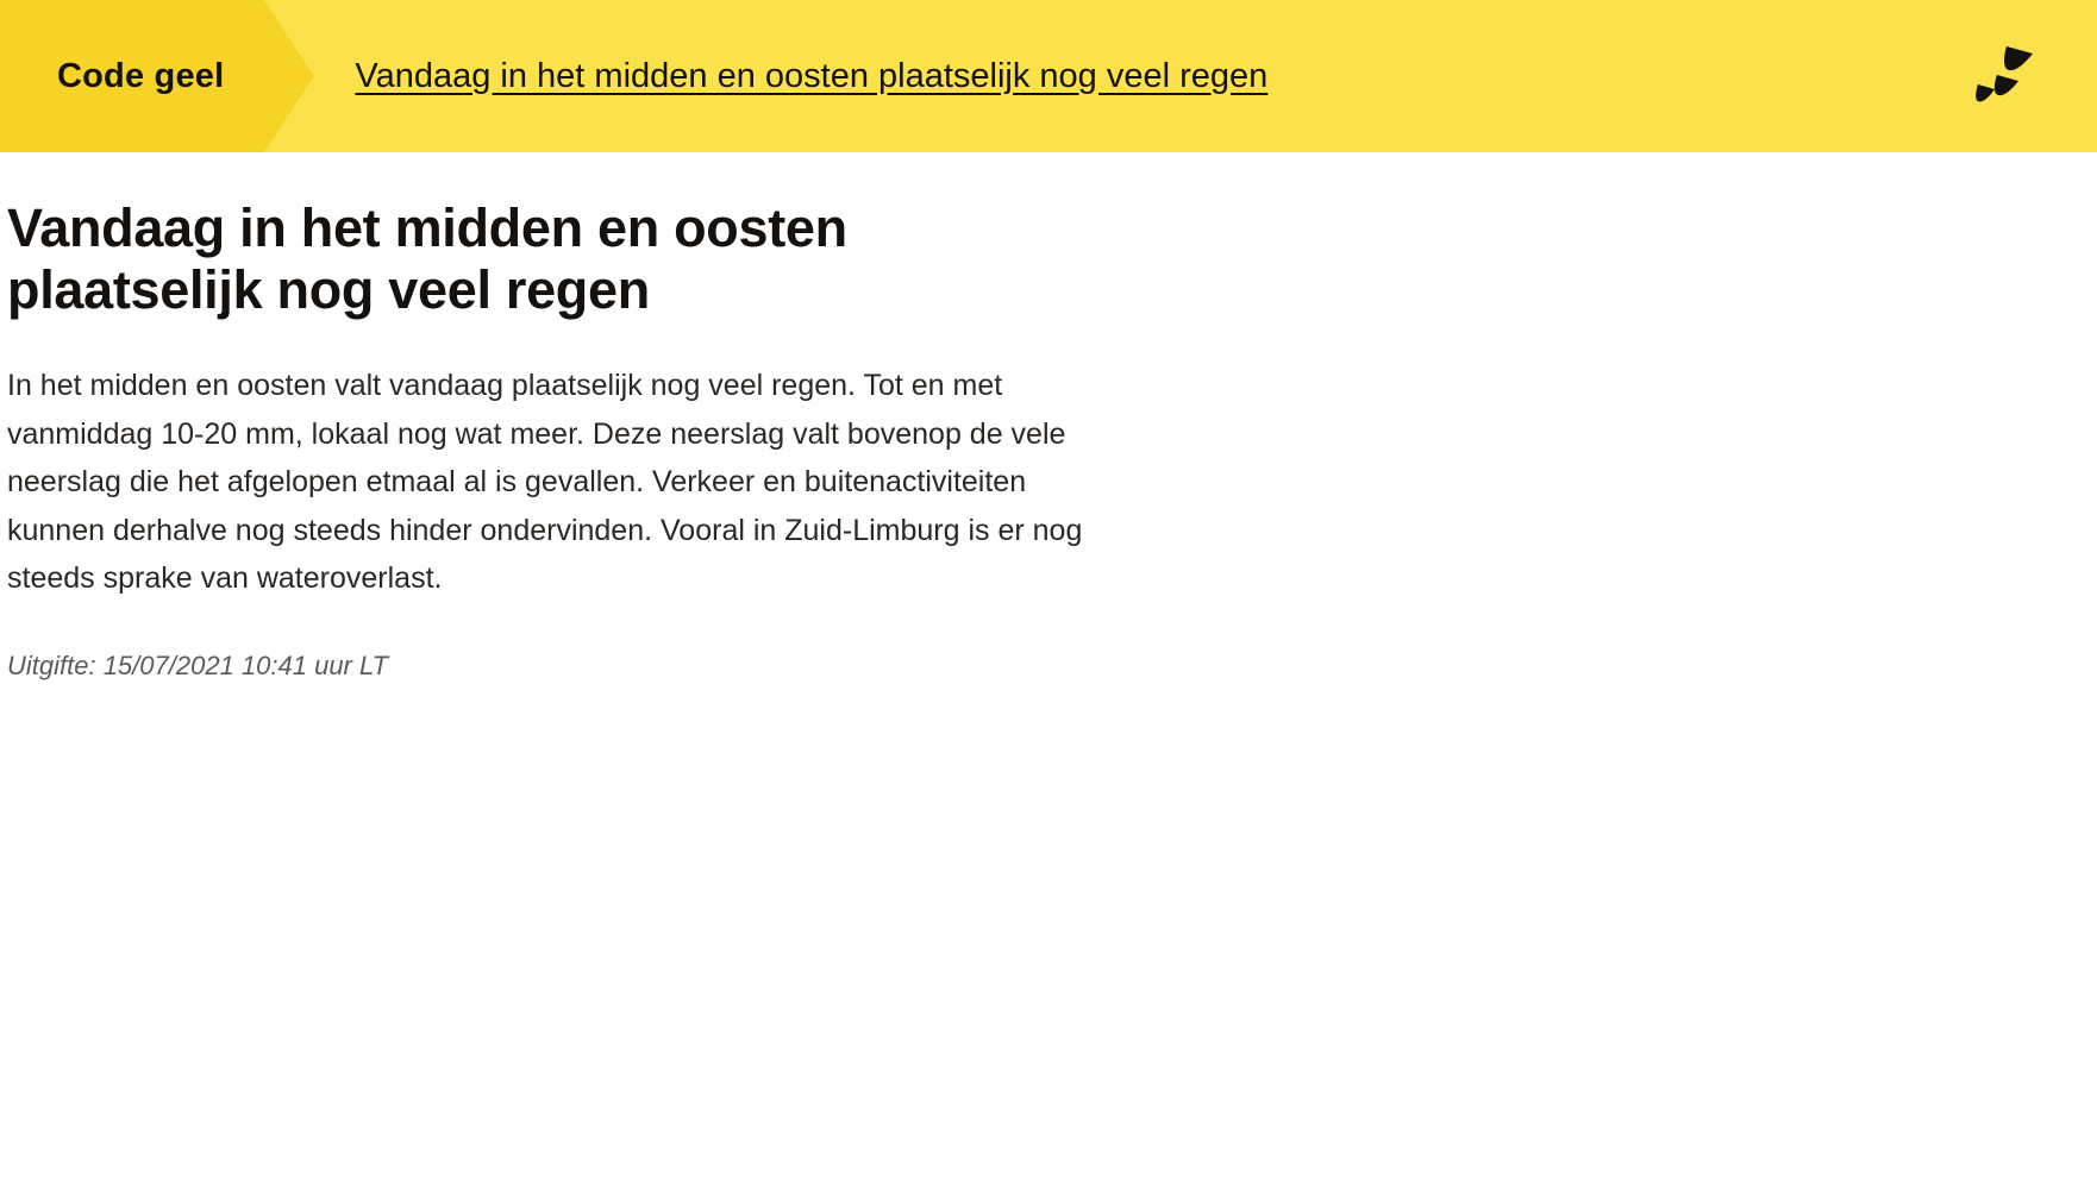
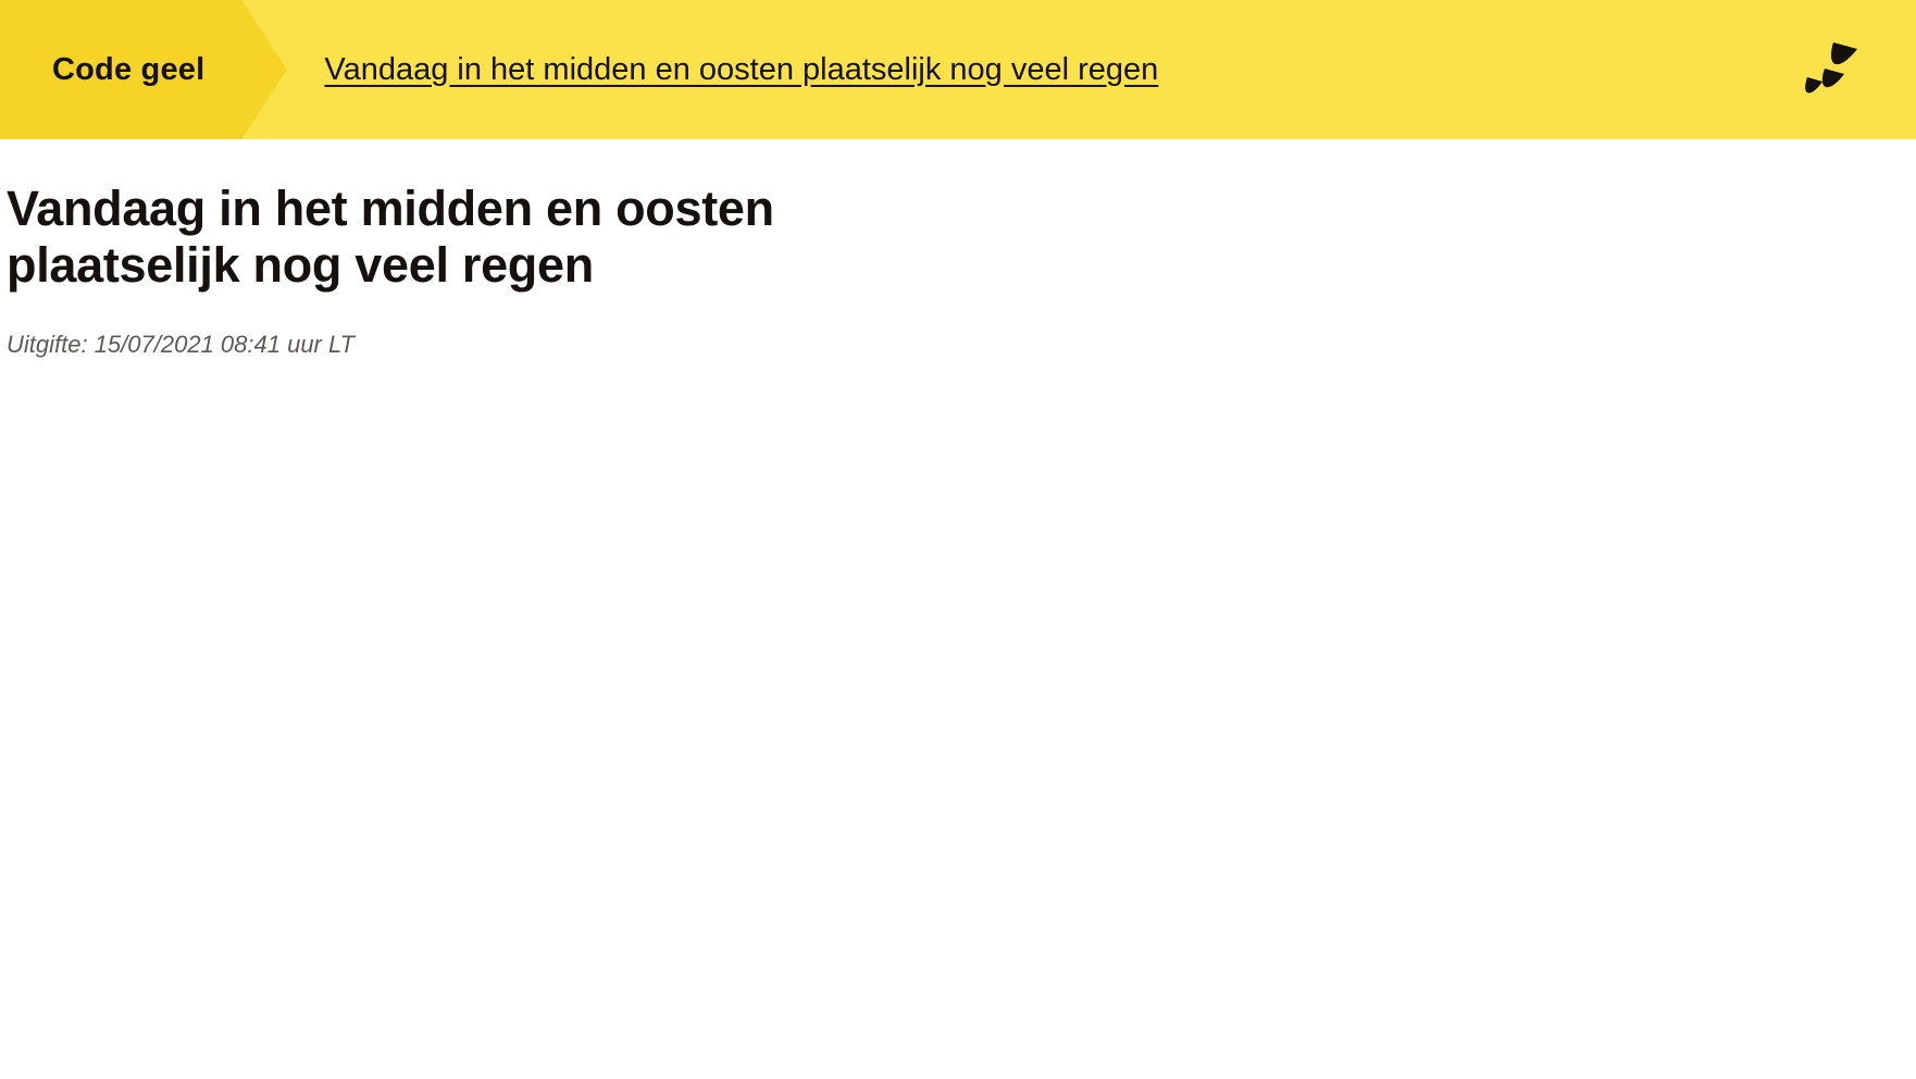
  Code geel
  Vandaag in het midden en oosten plaatselijk nog veel regen
  Vandaag in het midden en oosten plaatselijk nog veel regen
- In het midden en oosten valt vandaag plaatselijk nog veel regen. Tot en met vanmiddag 10-20 mm, lokaal nog wat meer. Deze neerslag valt bovenop de vele neerslag die het afgelopen etmaal al is gevallen. Verkeer en buitenactiviteiten kunnen derhalve nog steeds hinder ondervinden. Vooral in Zuid-Limburg is er nog steeds sprake van wateroverlast.
- Uitgifte: 15/07/2021 10:41 uur LT
+ Uitgifte: 15/07/2021 08:41 uur LT
